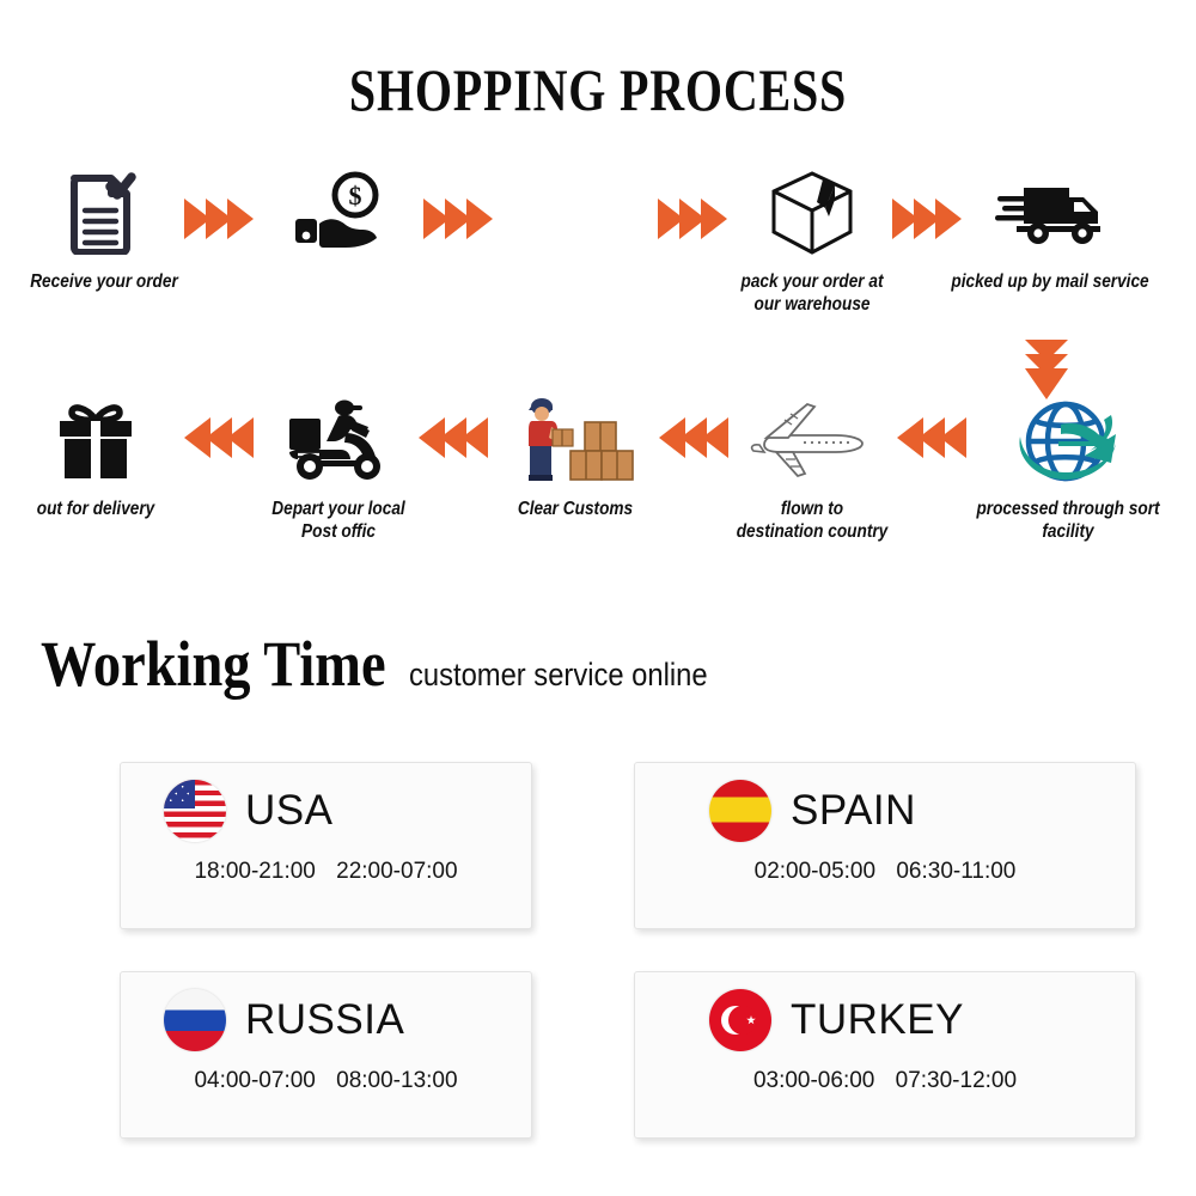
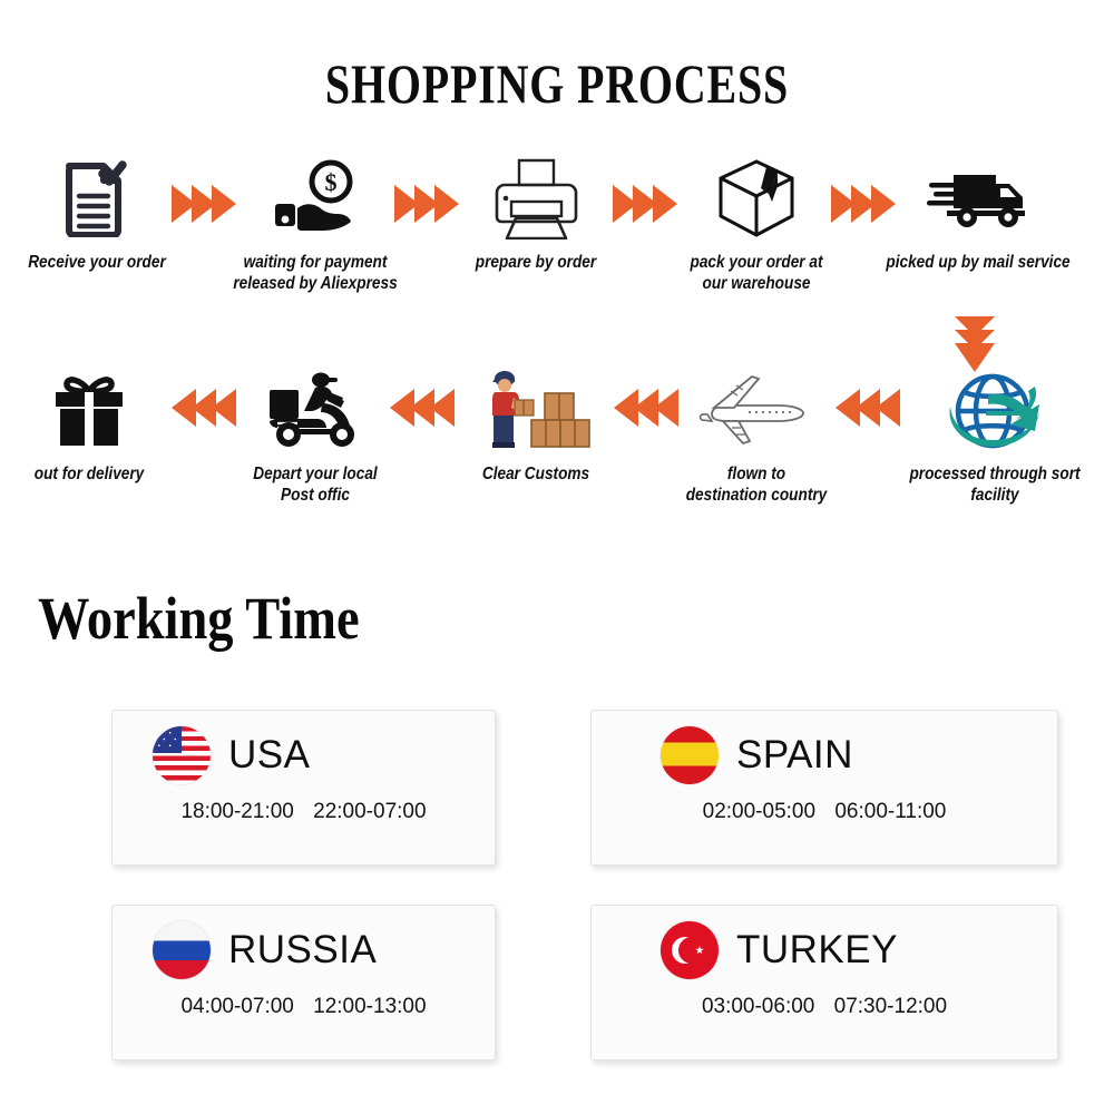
  SHOPPING PROCESS
  Receive your order
  $
+ waiting for payment
+ released by Aliexpress
+ prepare by order
  pack your order at
  our warehouse
  picked up by mail service
  out for delivery
  Depart your local
  Post offic
  Clear Customs
  flown to
  destination country
  processed through sort facility
  Working Time
- customer service online
  USA
  18:00-21:00 22:00-07:00
  SPAIN
- 02:00-05:00 06:30-11:00
+ 02:00-05:00 06:00-11:00
  RUSSIA
- 04:00-07:00 08:00-13:00
+ 04:00-07:00 12:00-13:00
  TURKEY
  03:00-06:00 07:30-12:00
